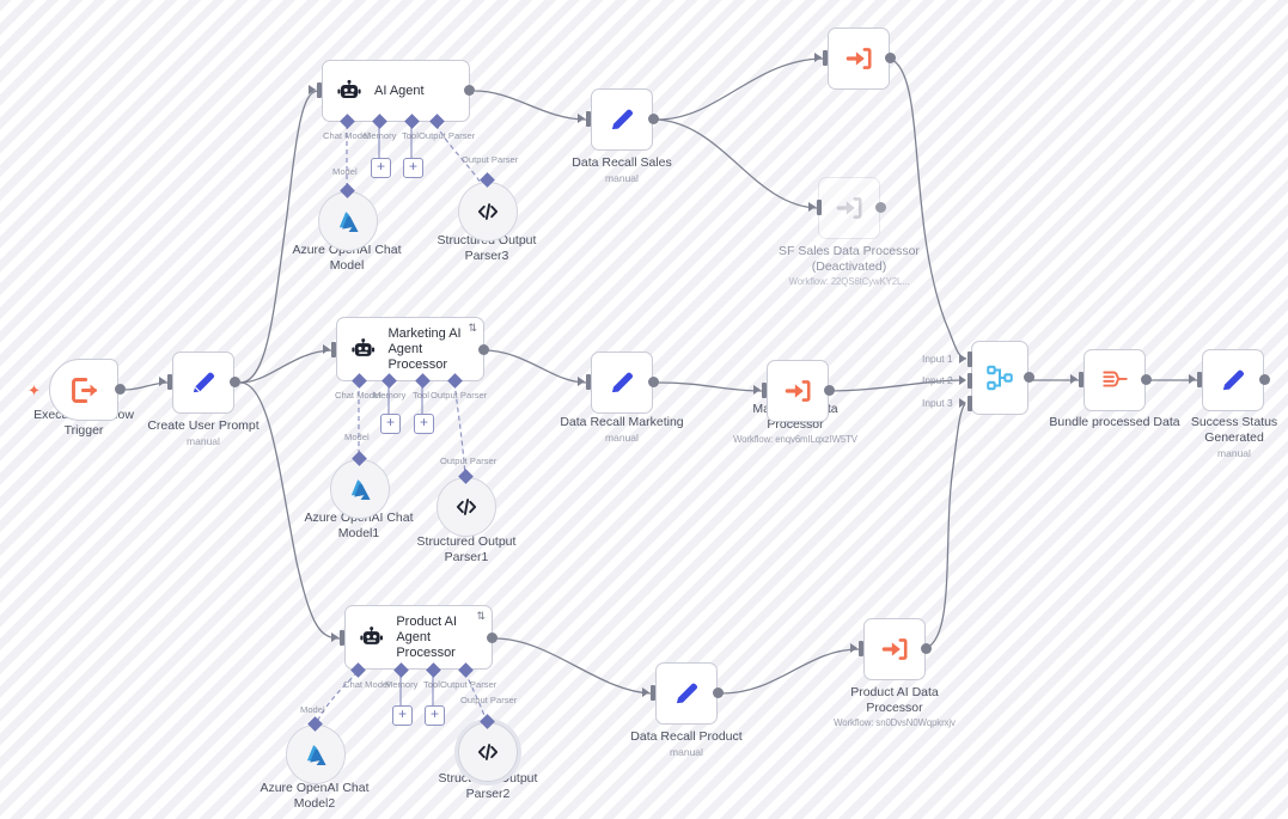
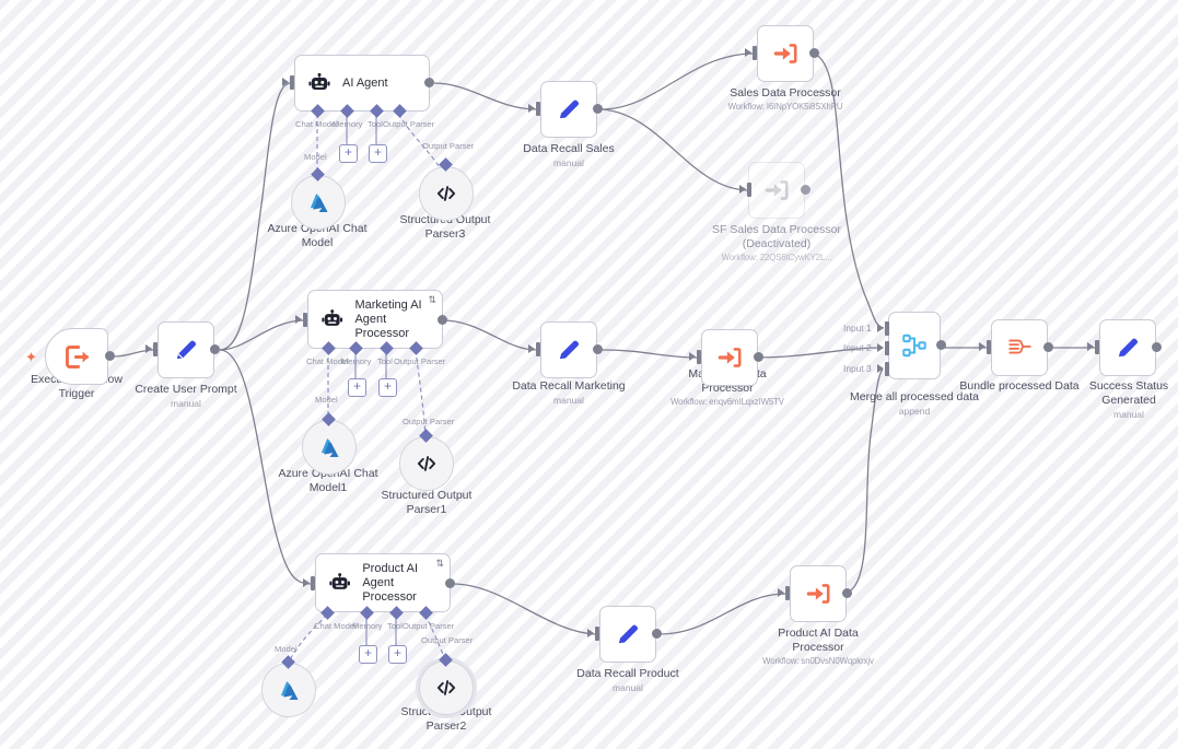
  ✦
  Trigger
  Create User Prompt
  manual
  AI Agent
  Chat Model
  Memory
  Tool
  Output Parser
  +
  +
  Model
  Output Parser
  Azure OAI Chat
  Model
  Structu Output
  Parser3
  Data Recall Sales
  manual
+ Sales Data Processor
+ Workflow: I6INpYOK5i8SXhPU
  SF Sales Data Processor
  (Deactivated)
  Workflow: 22QS6tCywKY2L...
  ⇅
  Marketing AI
  Agent Processor
  Chat Model
  Memory
  Tool
  Output Parser
  +
  +
  Model
  Output Parser
  Azure OAI Chat
  Model1
  Structured Output
  Parser1
  Data Recall Marketing
  manual
  Processor
  Workflow: enqv6mILqxzIW5TV
  Input 1
  Input 2
  Input 3
+ Merge all processed data
+ append
  Bundle processed Data
  Success Status
  Generated
  manual
  ⇅
  Product AI Agent
  Processor
  Chat Model
  Memory
  Tool
  Output Parser
  +
  +
  Model
  Output Parser
- Azure OpenAI Chat
- Model2
  Struct Output
  Parser2
  Data Recall Product
  manual
  Product AI Data
  Processor
  Workflow: sn0DvsN0Wqpkrxjv
